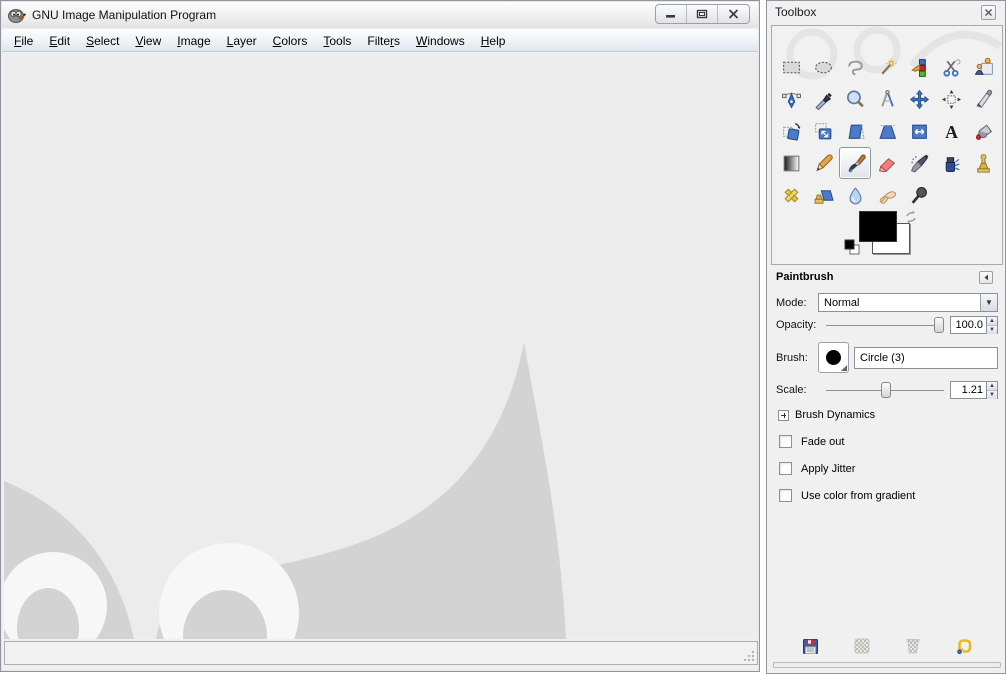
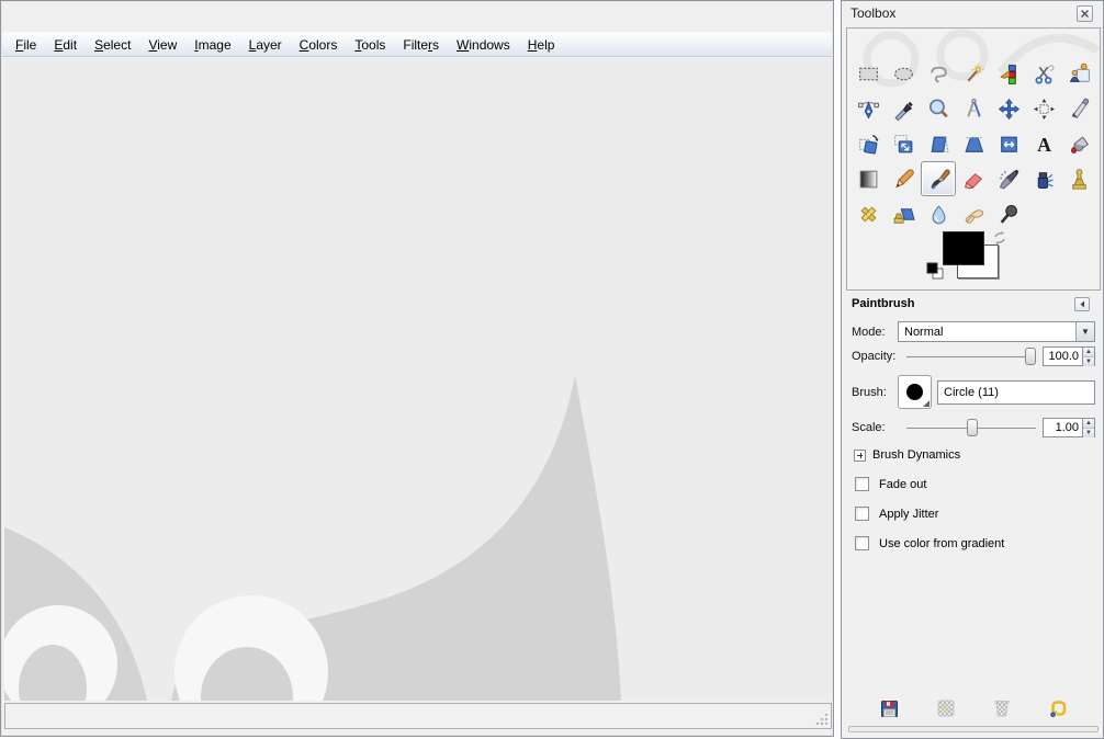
- GNU Image Manipulation Program
  File
  Edit
  Select
  View
  Image
  Layer
  Colors
  Tools
  Filters
  Windows
  Help
  Toolbox
  A
  Paintbrush
  Mode:
  Normal
  ▼
  Opacity:
  100.0
  Brush:
- Circle (3)
+ Circle (11)
  Scale:
- 1.21
+ 1.00
  Brush Dynamics
  Fade out
  Apply Jitter
  Use color from gradient
